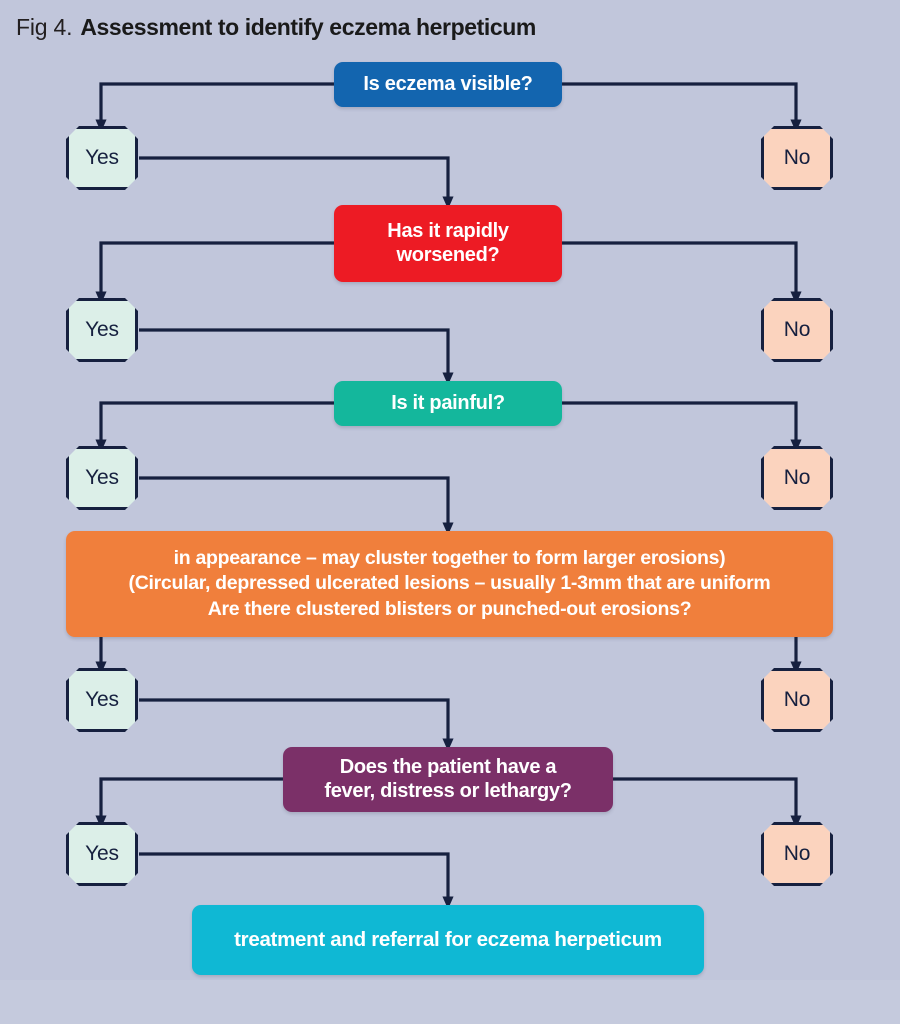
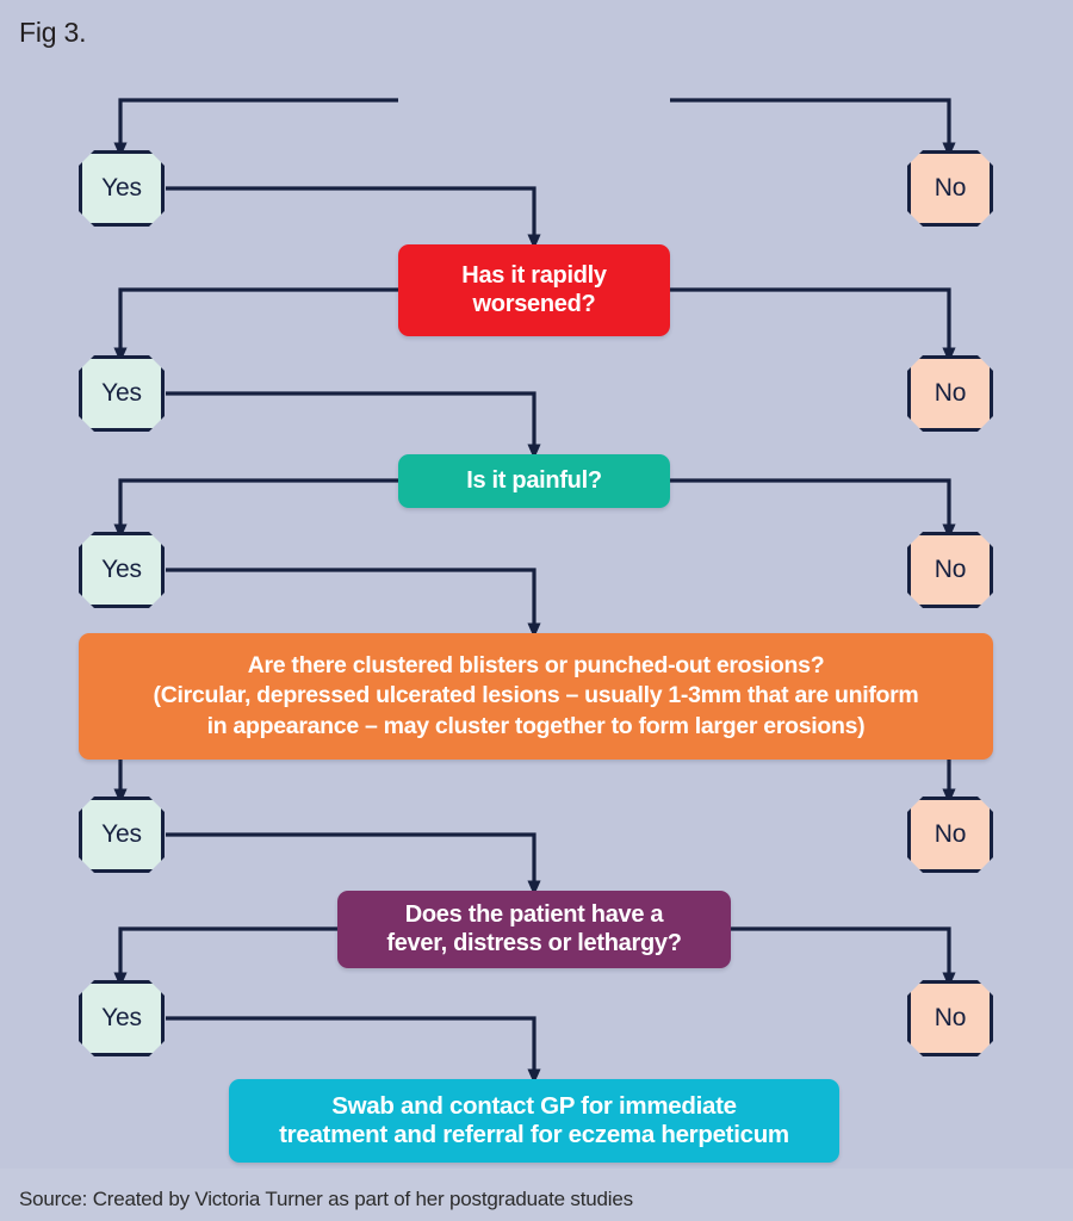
- Fig 4.
+ Fig 3.
- Assessment to identify eczema herpeticum
- Is eczema visible?
  Yes
  No
  Has it rapidly
  worsened?
  Yes
  No
  Is it painful?
  Yes
  No
- in appearance – may cluster together to form larger erosions)
+ Are there clustered blisters or punched-out erosions?
  (Circular, depressed ulcerated lesions – usually 1-3mm that are uniform
- Are there clustered blisters or punched-out erosions?
+ in appearance – may cluster together to form larger erosions)
  Yes
  No
  Does the patient have a
  fever, distress or lethargy?
  Yes
  No
+ Swab and contact GP for immediate
  treatment and referral for eczema herpeticum
+ Source: Created by Victoria Turner as part of her postgraduate studies
